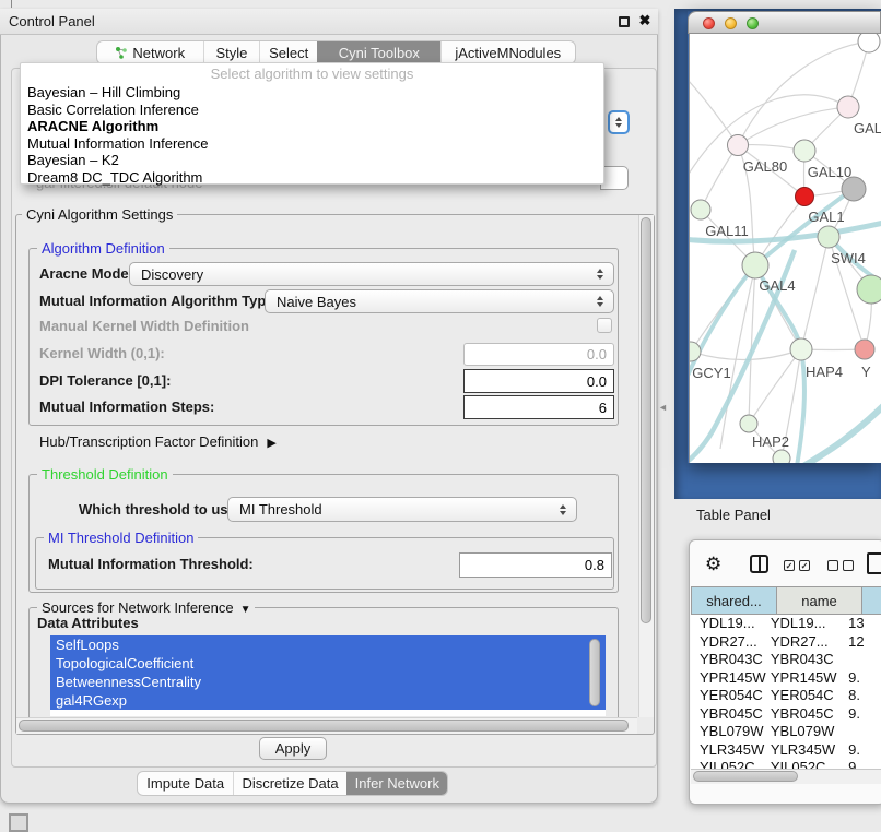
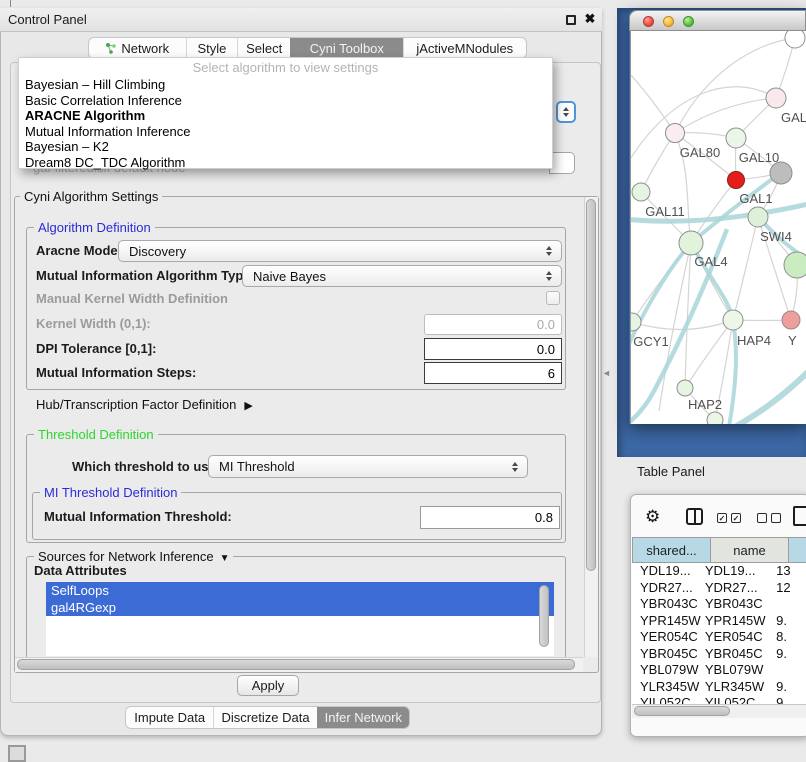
  Control Panel
  ✖
  Network
  Style
  Select
  Cyni Toolbox
  jActiveMNodules
  Select algorithm to view settings
  Bayesian – Hill Climbing
  Basic Correlation Inference
  ARACNE Algorithm
  Mutual Information Inference
  Bayesian – K2
  Dream8 DC_TDC Algorithm
  Cyni Algorithm Settings
  Algorithm Definition
  Aracne Mode
  Discovery
  Mutual Information Algorithm Typ
  Naive Bayes
  Manual Kernel Width Definition
  Kernel Width (0,1):
  0.0
  DPI Tolerance [0,1]:
  0.0
  Mutual Information Steps:
  6
  Hub/Transcription Factor Definition ▶
  Threshold Definition
  Which threshold to us
  MI Threshold
  MI Threshold Definition
  Mutual Information Threshold:
  0.8
  Sources for Network Inference ▼
  Data Attributes
  SelfLoops
- TopologicalCoefficient
- BetweennessCentrality
  gal4RGexp
  Apply
  Impute Data
  Discretize Data
  Infer Network
  ◄
  GAL
  GAL80
  GAL10
  GAL1
  GAL11
  SWI4
  GAL4
  GCY1
  HAP4
  Y
  HAP2
  Table Panel
  ⚙
  ✓
  ✓
  shared...
  name
  YDL19...
  YDL19...
  13
  YDR27...
  YDR27...
  12
  YBR043C
  YBR043C
  YPR145W
  YPR145W
  9.
  YER054C
  YER054C
  8.
  YBR045C
  YBR045C
  9.
  YBL079W
  YBL079W
  YLR345W
  YLR345W
  9.
  YIL052C
  YIL052C
  9
